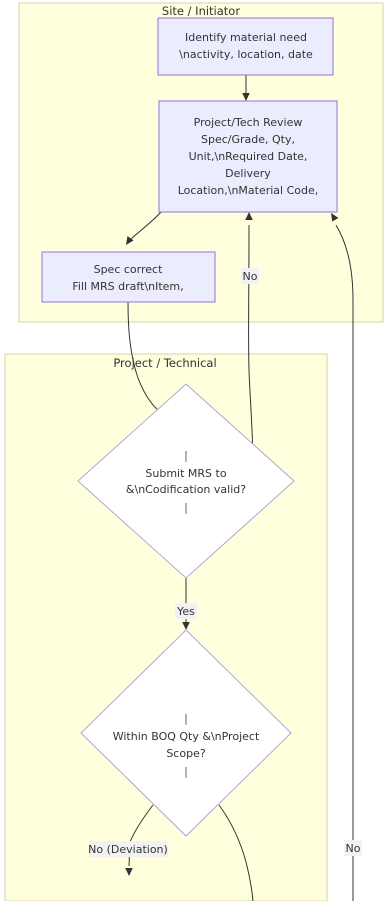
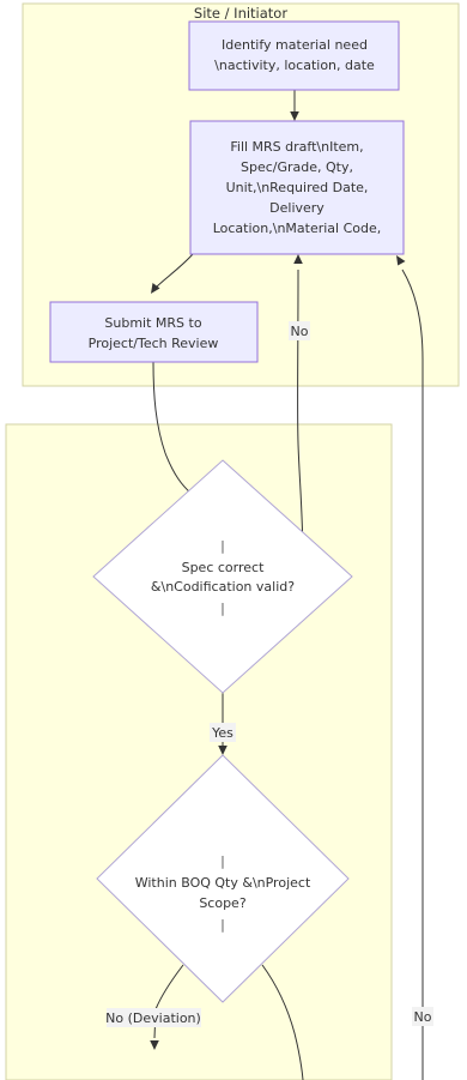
  Site / Initiator
- Project / Technical
  Identify material need
  \nactivity, location, date
- Project/Tech Review
+ Fill MRS draft\nItem,
  Spec/Grade, Qty,
  Unit,\nRequired Date,
  Delivery
  Location,\nMaterial Code,
- Spec correct
+ Submit MRS to
- Fill MRS draft\nItem,
+ Project/Tech Review
  |
- Submit MRS to
+ Spec correct
  &\nCodification valid?
  |
  |
  Within BOQ Qty &\nProject
  Scope?
  |
  No
  Yes
  No (Deviation)
  No
